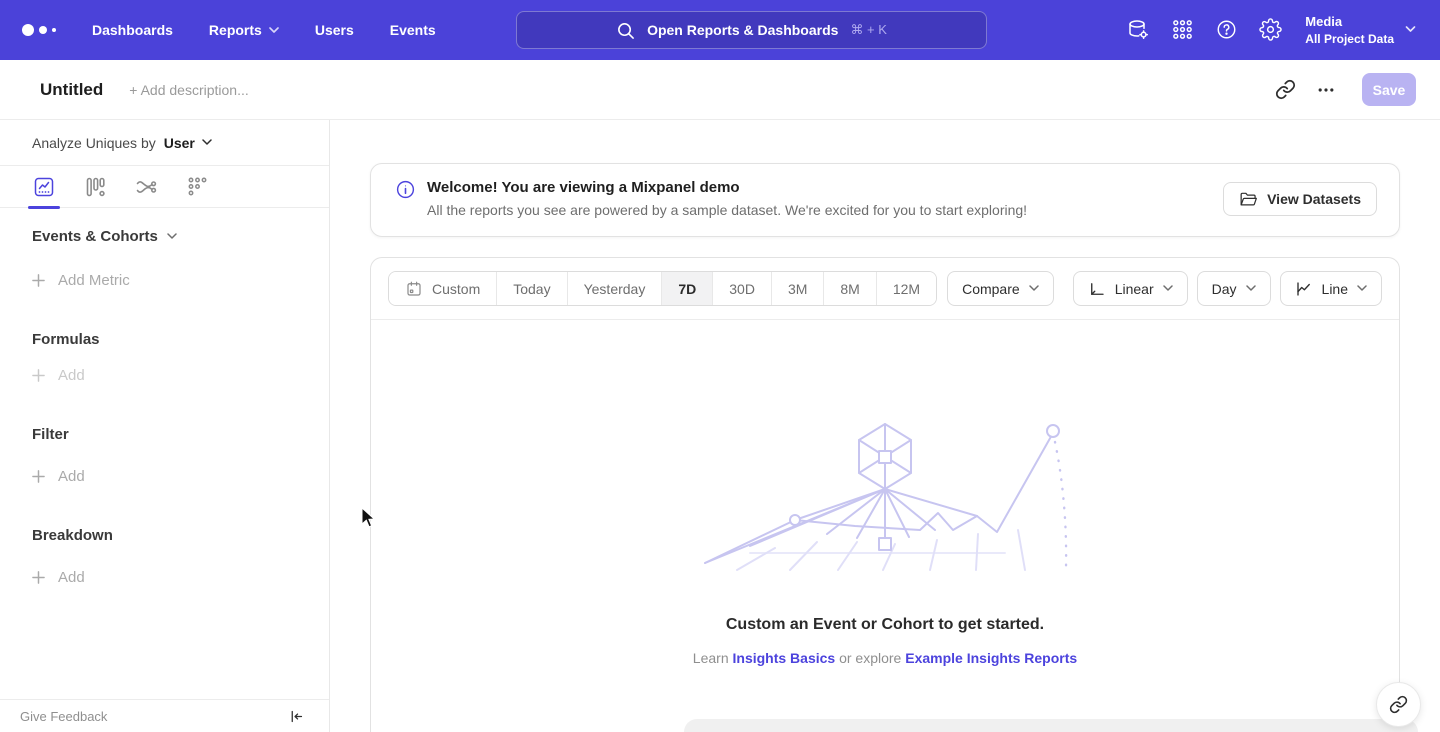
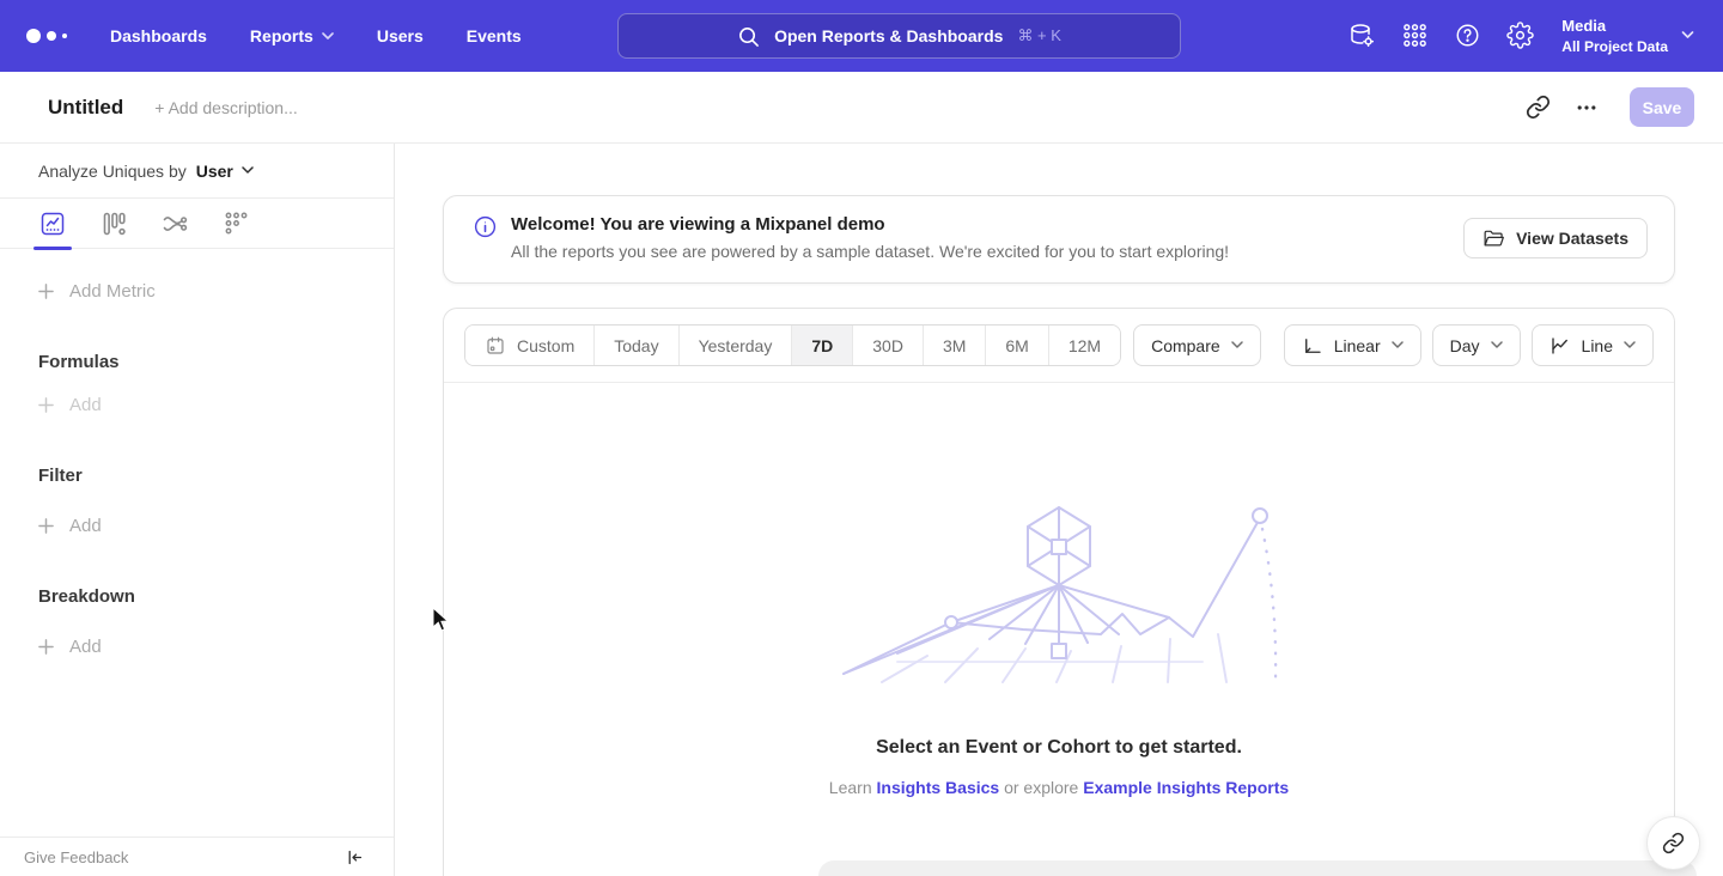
  Dashboards
  Reports
  Users
  Events
  Open Reports & Dashboards
  ⌘ + K
  Media
  All Project Data
  Untitled
  + Add description...
  Save
  Analyze Uniques by
  User
- Events & Cohorts
  Add Metric
  Formulas
  Add
  Filter
  Add
  Breakdown
  Add
  Give Feedback
  Welcome! You are viewing a Mixpanel demo
  All the reports you see are powered by a sample dataset. We're excited for you to start exploring!
  View Datasets
  Custom
  Today
  Yesterday
  7D
  30D
  3M
- 8M
+ 6M
  12M
  Compare
  Linear
  Day
  Line
- Custom an Event or Cohort to get started.
+ Select an Event or Cohort to get started.
  Learn Insights Basics or explore Example Insights Reports
